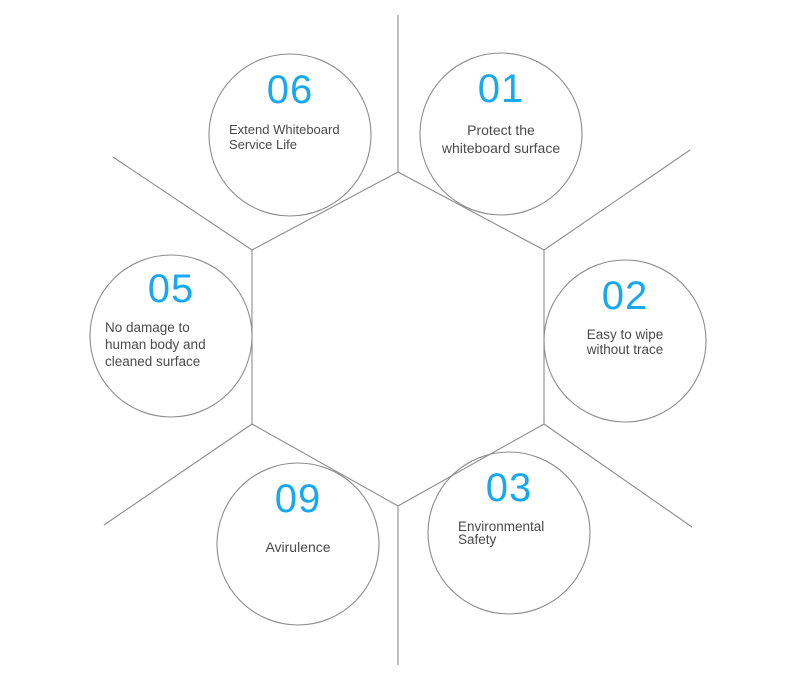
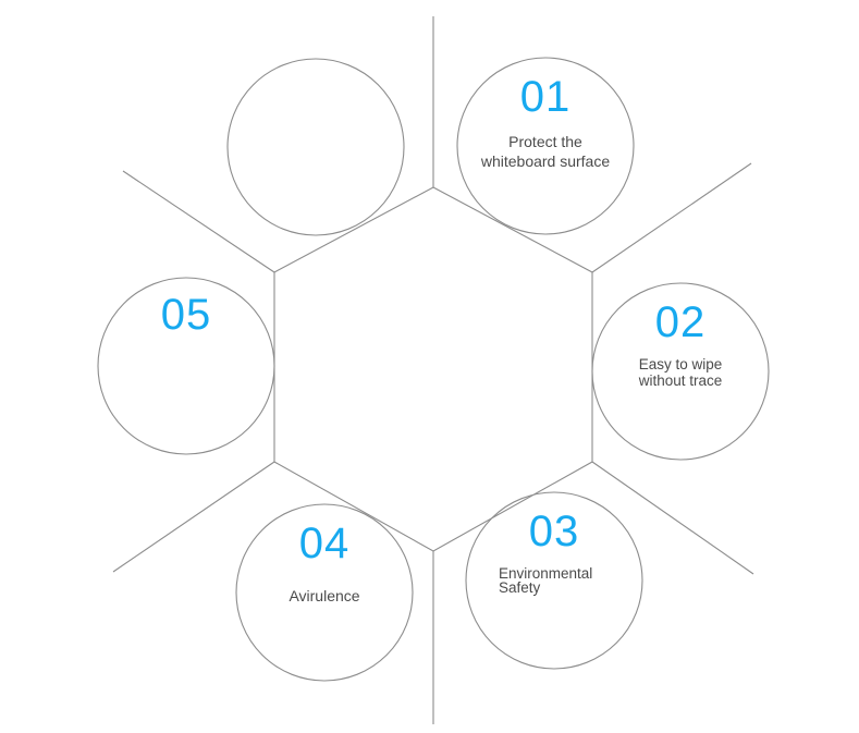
  01
  Protect the
  whiteboard surface
  02
  Easy to wipe
  without trace
  03
  Environmental
  Safety
- 09
+ 04
  Avirulence
  05
- No damage to
- human body and
- cleaned surface
- 06
- Extend Whiteboard
- Service Life
